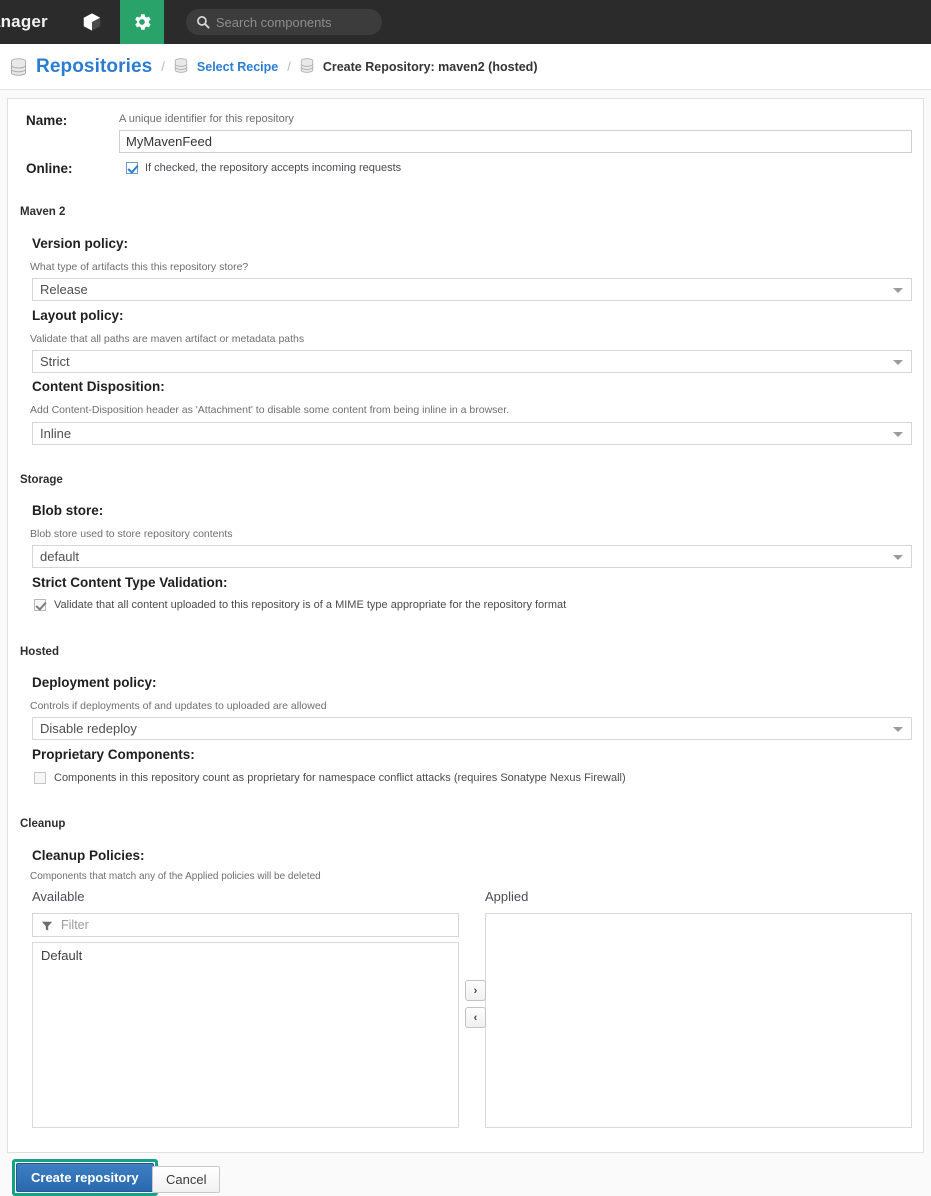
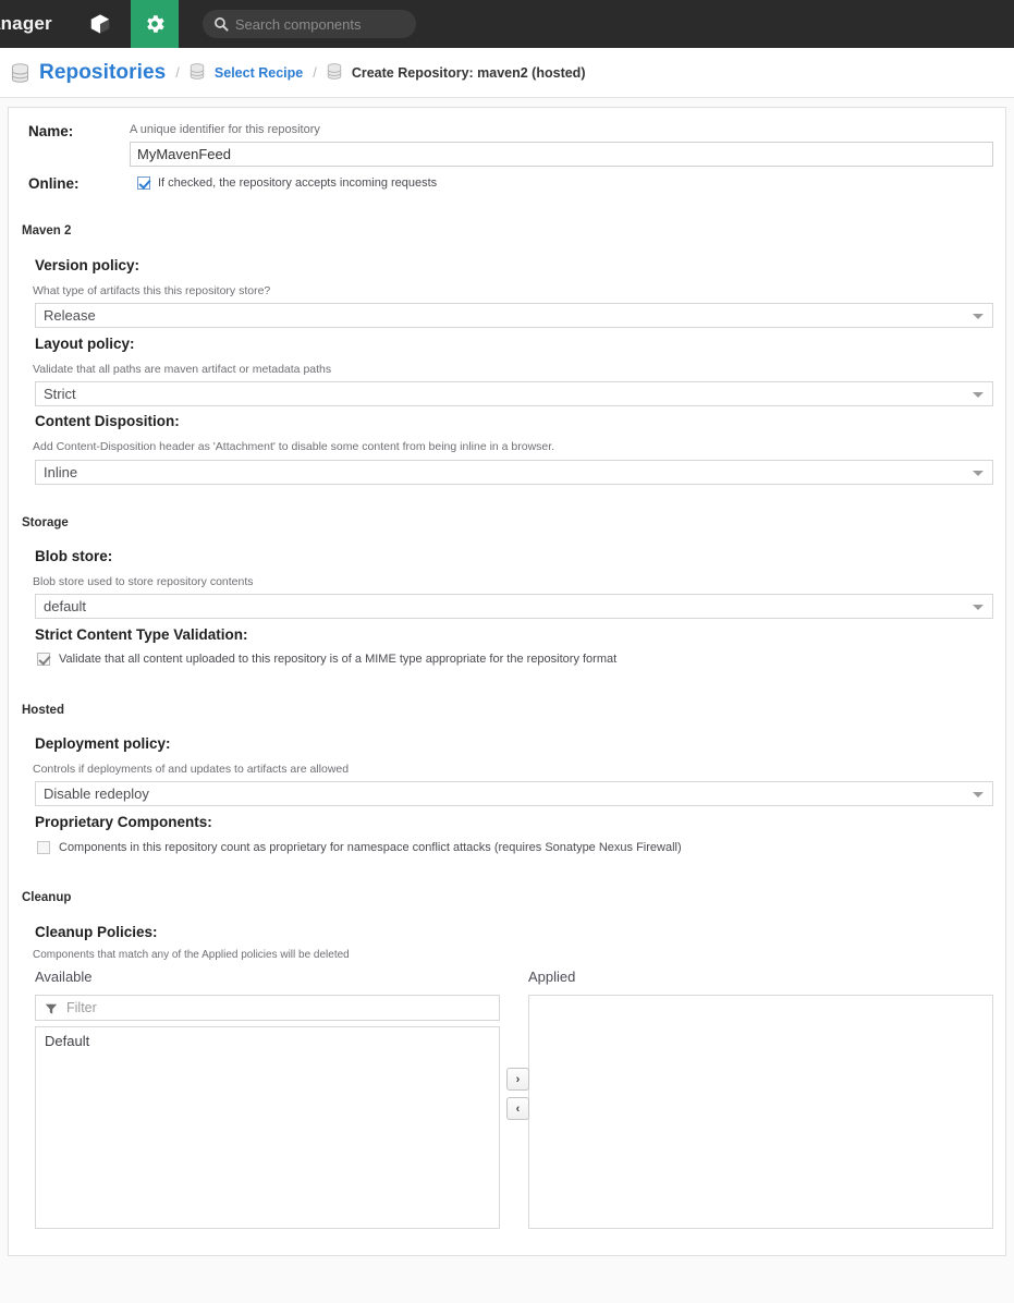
  nager
  Search components
  Repositories
  /
  Select Recipe
  /
  Create Repository: maven2 (hosted)
  Name:
  A unique identifier for this repository
  MyMavenFeed
  Online:
  If checked, the repository accepts incoming requests
  Maven 2
  Version policy:
  What type of artifacts this this repository store?
  Release
  Layout policy:
  Validate that all paths are maven artifact or metadata paths
  Strict
  Content Disposition:
  Add Content-Disposition header as 'Attachment' to disable some content from being inline in a browser.
  Inline
  Storage
  Blob store:
  Blob store used to store repository contents
  default
  Strict Content Type Validation:
  Validate that all content uploaded to this repository is of a MIME type appropriate for the repository format
  Hosted
  Deployment policy:
- Controls if deployments of and updates to uploaded are allowed
+ Controls if deployments of and updates to artifacts are allowed
  Disable redeploy
  Proprietary Components:
  Components in this repository count as proprietary for namespace conflict attacks (requires Sonatype Nexus Firewall)
  Cleanup
  Cleanup Policies:
  Components that match any of the Applied policies will be deleted
  Available
  Applied
  Filter
  Default
  ›
  ‹
- Create repository
- Cancel
